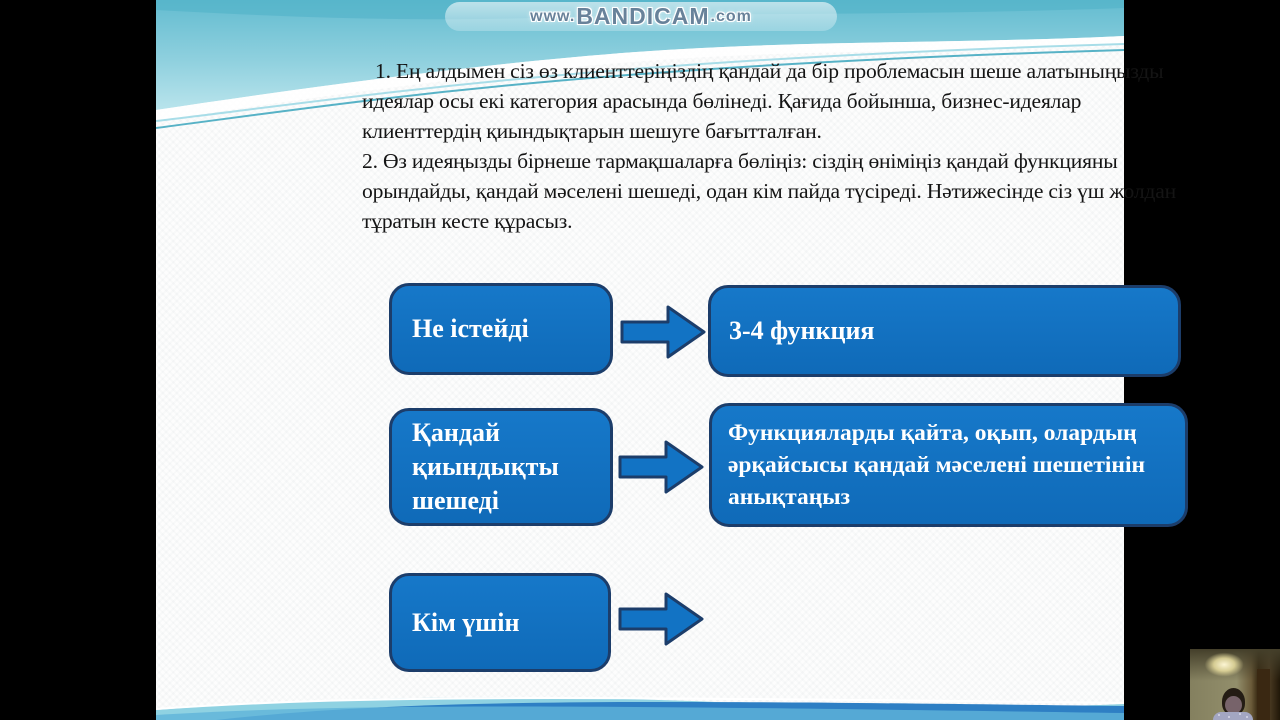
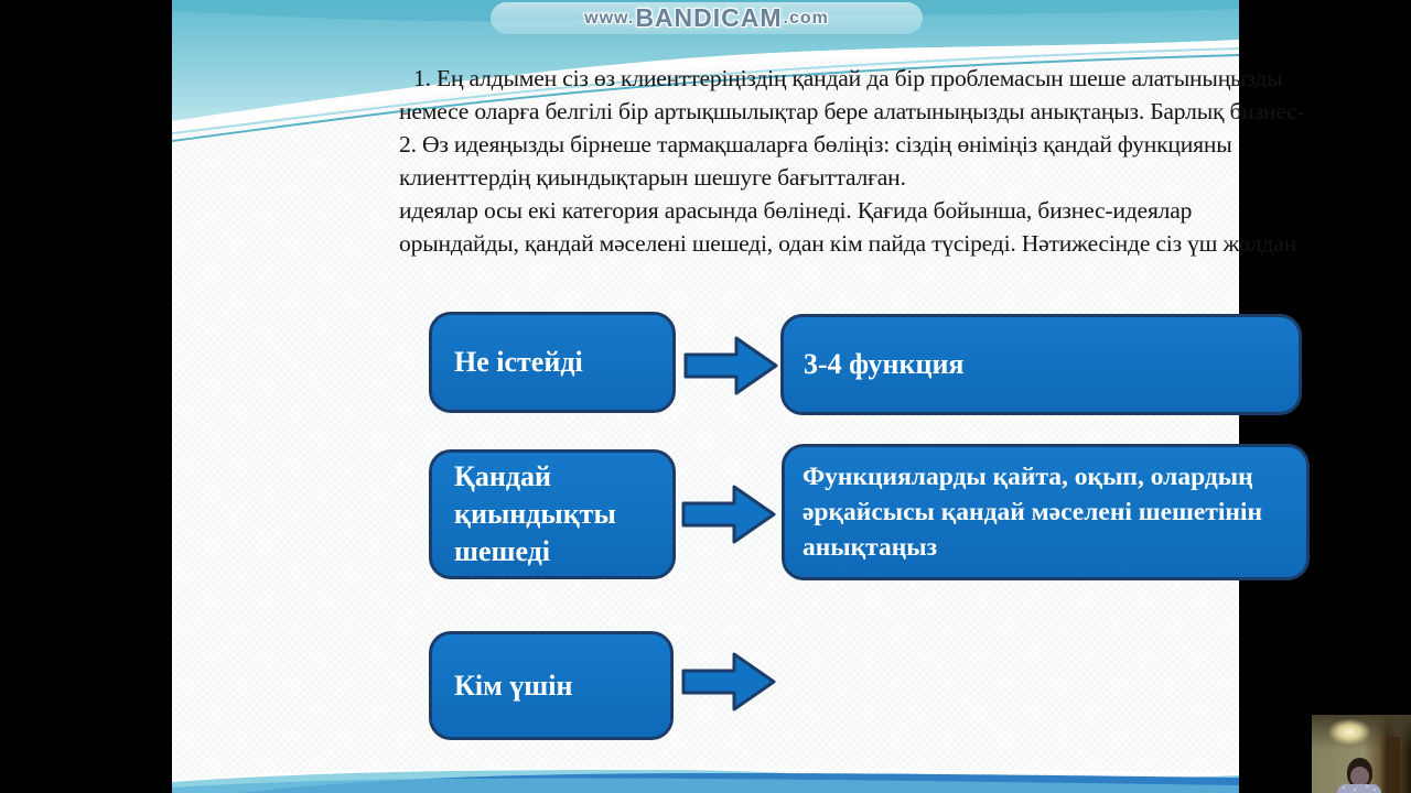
  1. Ең алдымен сіз өз клиенттеріңіздің қандай да бір проблемасын шеше алатыныңызды
+ немесе оларға белгілі бір артықшылықтар бере алатыныңызды анықтаңыз. Барлық бизнес-
- идеялар осы екі категория арасында бөлінеді. Қағида бойынша, бизнес-идеялар
+ 2. Өз идеяңызды бірнеше тармақшаларға бөліңіз: сіздің өніміңіз қандай функцияны
  клиенттердің қиындықтарын шешуге бағытталған.
- 2. Өз идеяңызды бірнеше тармақшаларға бөліңіз: сіздің өніміңіз қандай функцияны
+ идеялар осы екі категория арасында бөлінеді. Қағида бойынша, бизнес-идеялар
  орындайды, қандай мәселені шешеді, одан кім пайда түсіреді. Нәтижесінде сіз үш жолдан
- тұратын кесте құрасыз.
  Не істейді
  3-4 функция
  Қандай қиындықты шешеді
  Функцияларды қайта, оқып, олардың әрқайсысы қандай мәселені шешетінін анықтаңыз
  Кім үшін
  www.
  BANDICAM
  .com
